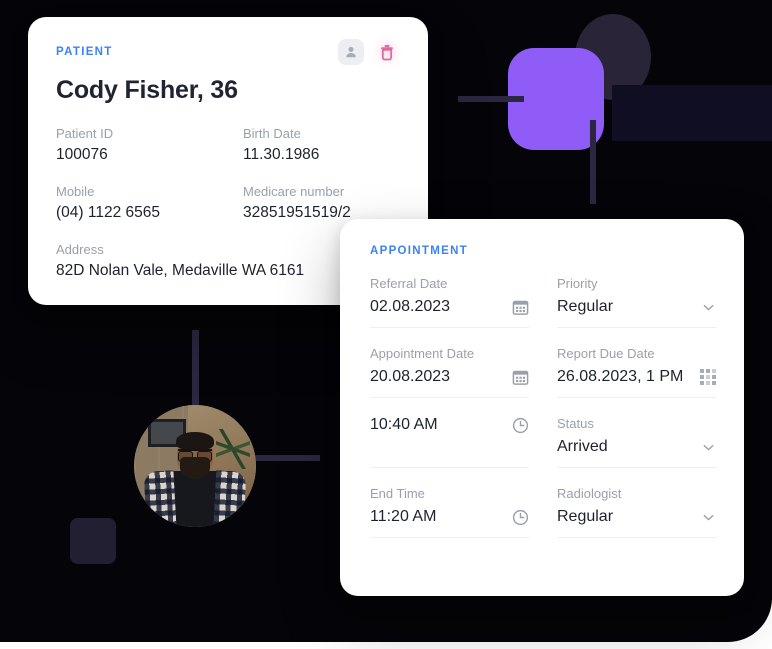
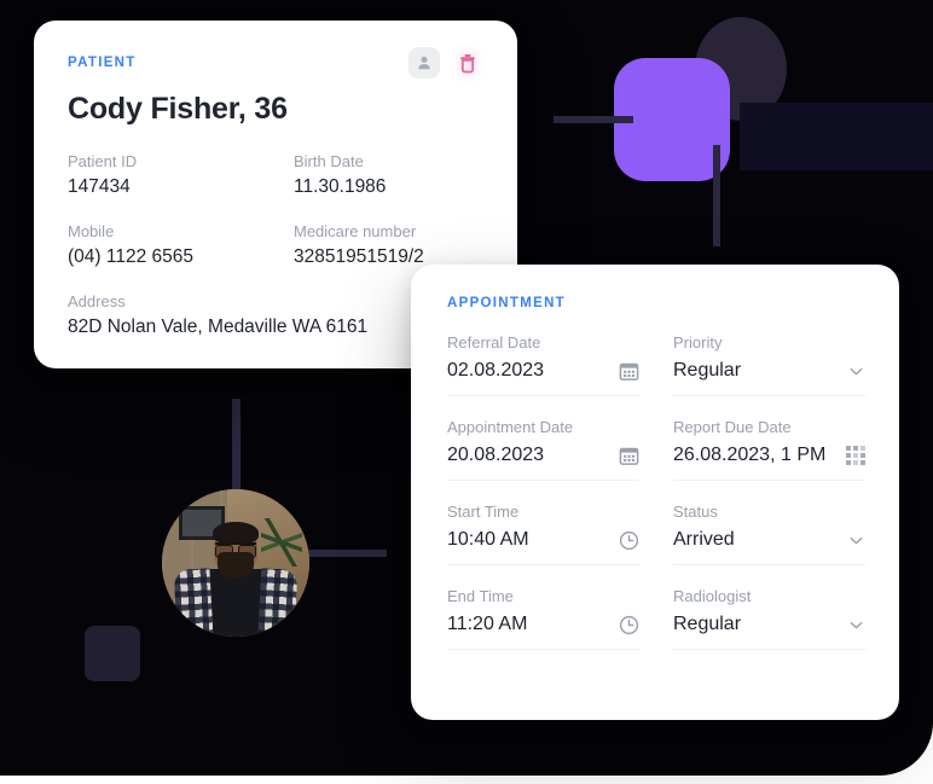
  PATIENT
  Cody Fisher, 36
  Patient ID
- 100076
+ 147434
  Birth Date
  11.30.1986
  Mobile
  (04) 1122 6565
  Medicare number
  32851951519/2
  Address
  82D Nolan Vale, Medaville WA 6161
  APPOINTMENT
  Referral Date
  02.08.2023
  Priority
  Regular
  Appointment Date
  20.08.2023
  Report Due Date
  26.08.2023, 1 PM
+ Start Time
  10:40 AM
  Status
  Arrived
  End Time
  11:20 AM
  Radiologist
  Regular
